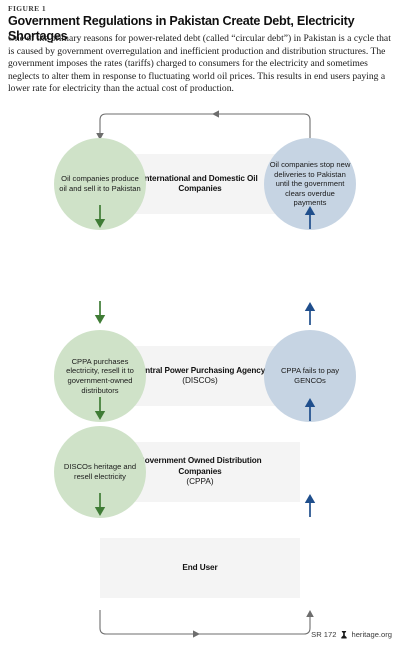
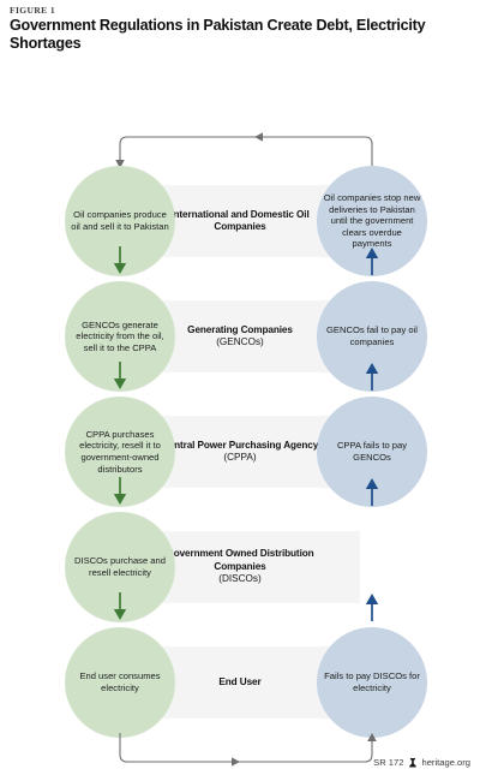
  FIGURE 1
  Government Regulations in Pakistan Create Debt, Electricity Shortages
- One of the primary reasons for power-related debt (called “circular debt”) in Pakistan is a cycle that is caused by government overregulation and inefficient production and distribution structures. The government imposes the rates (tariffs) charged to consumers for the electricity and sometimes neglects to alter them in response to fluctuating world oil prices. This results in end users paying a lower rate for electricity than the actual cost of production.
  nternational and Domestic Oil Companies
  Oil companies produce oil and sell it to Pakistan
  Oil companies stop new deliveries to Pakistan until the government clears overdue payments
+ Generating Companies
+ (GENCOs)
+ GENCOs generate electricity from the oil, sell it to the CPPA
+ GENCOs fail to pay oil companies
  ntral Power Purchasing Agency
- (DISCOs)
+ (CPPA)
  CPPA purchases electricity, resell it to government-owned distributors
  CPPA fails to pay GENCOs
  overnment Owned Distribution Companies
- (CPPA)
+ (DISCOs)
- DISCOs heritage and resell electricity
+ DISCOs purchase and resell electricity
  End User
+ End user consumes electricity
+ Fails to pay DISCOs for electricity
  SR 172
  heritage.org
